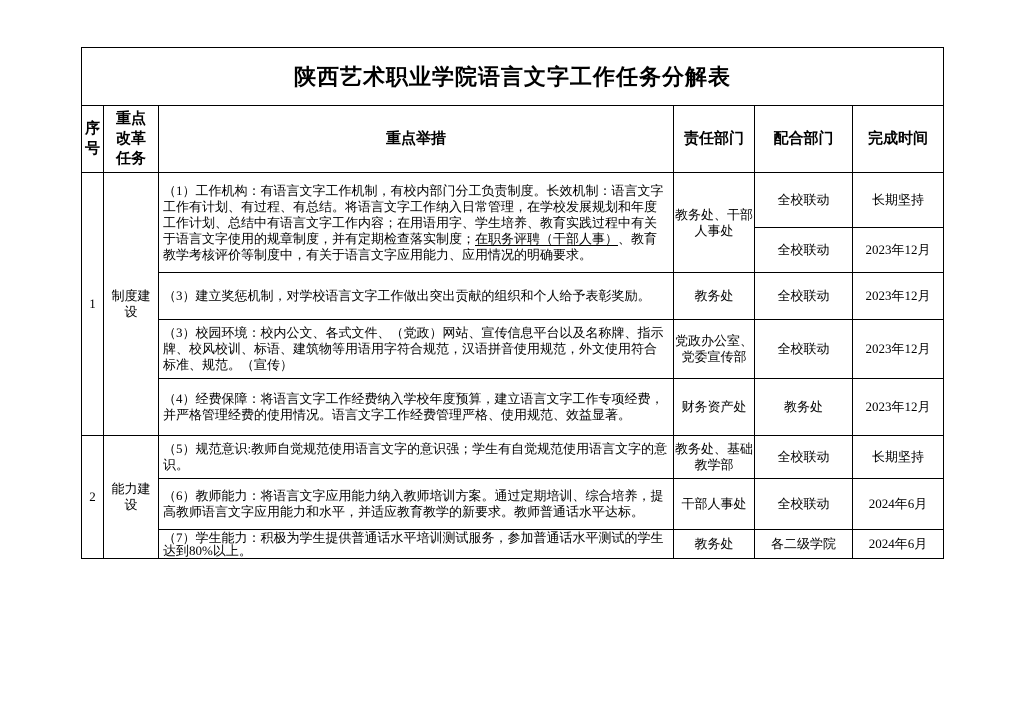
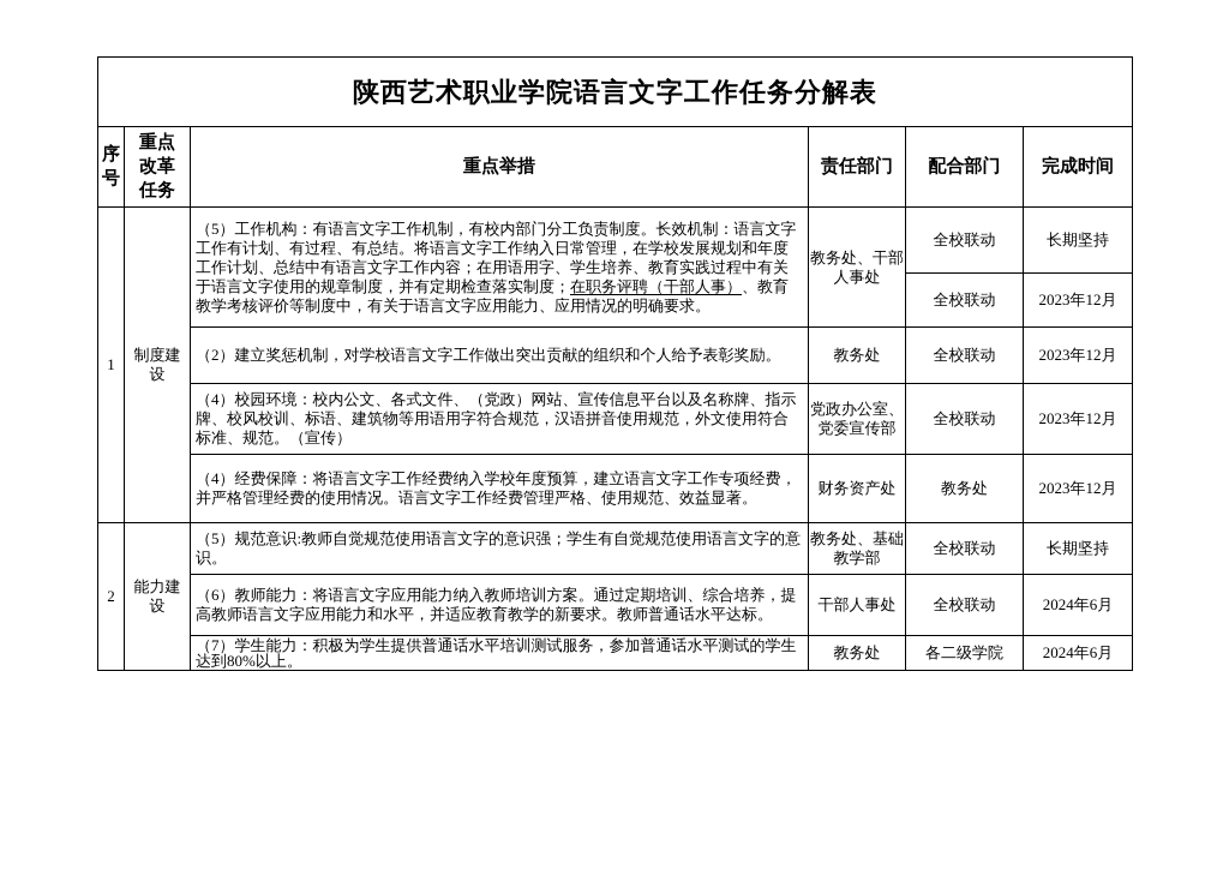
  陕西艺术职业学院语言文字工作任务分解表
  序号	重点改革任务	重点举措	责任部门	配合部门	完成时间
- 1	制度建设	（1）工作机构：有语言文字工作机制，有校内部门分工负责制度。长效机制：语言文字工作有计划、有过程、有总结。将语言文字工作纳入日常管理，在学校发展规划和年度工作计划、总结中有语言文字工作内容；在用语用字、学生培养、教育实践过程中有关于语言文字使用的规章制度，并有定期检查落实制度；在职务评聘（干部人事）、教育教学考核评价等制度中，有关于语言文字应用能力、应用情况的明确要求。	教务处、干部人事处	全校联动	长期坚持
+ 1	制度建设	（5）工作机构：有语言文字工作机制，有校内部门分工负责制度。长效机制：语言文字工作有计划、有过程、有总结。将语言文字工作纳入日常管理，在学校发展规划和年度工作计划、总结中有语言文字工作内容；在用语用字、学生培养、教育实践过程中有关于语言文字使用的规章制度，并有定期检查落实制度；在职务评聘（干部人事）、教育教学考核评价等制度中，有关于语言文字应用能力、应用情况的明确要求。	教务处、干部人事处	全校联动	长期坚持
  全校联动	2023年12月
- （3）建立奖惩机制，对学校语言文字工作做出突出贡献的组织和个人给予表彰奖励。	教务处	全校联动	2023年12月
+ （2）建立奖惩机制，对学校语言文字工作做出突出贡献的组织和个人给予表彰奖励。	教务处	全校联动	2023年12月
- （3）校园环境：校内公文、各式文件、（党政）网站、宣传信息平台以及名称牌、指示牌、校风校训、标语、建筑物等用语用字符合规范，汉语拼音使用规范，外文使用符合标准、规范。（宣传）	党政办公室、党委宣传部	全校联动	2023年12月
+ （4）校园环境：校内公文、各式文件、（党政）网站、宣传信息平台以及名称牌、指示牌、校风校训、标语、建筑物等用语用字符合规范，汉语拼音使用规范，外文使用符合标准、规范。（宣传）	党政办公室、党委宣传部	全校联动	2023年12月
  （4）经费保障：将语言文字工作经费纳入学校年度预算，建立语言文字工作专项经费，并严格管理经费的使用情况。语言文字工作经费管理严格、使用规范、效益显著。	财务资产处	教务处	2023年12月
  2	能力建设	（5）规范意识:教师自觉规范使用语言文字的意识强；学生有自觉规范使用语言文字的意识。	教务处、基础教学部	全校联动	长期坚持
  （6）教师能力：将语言文字应用能力纳入教师培训方案。通过定期培训、综合培养，提高教师语言文字应用能力和水平，并适应教育教学的新要求。教师普通话水平达标。	干部人事处	全校联动	2024年6月
  （7）学生能力：积极为学生提供普通话水平培训测试服务，参加普通话水平测试的学生达到80%以上。	教务处	各二级学院	2024年6月
